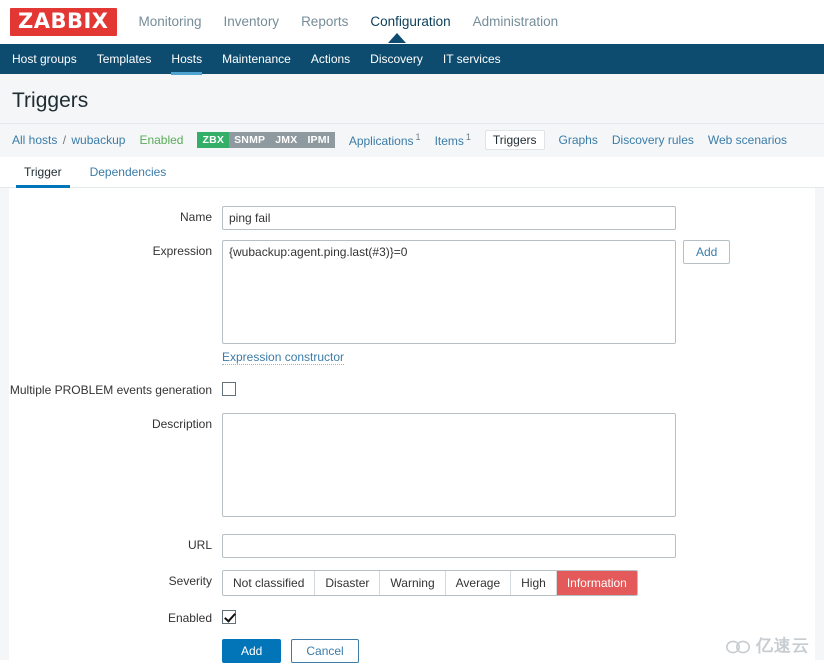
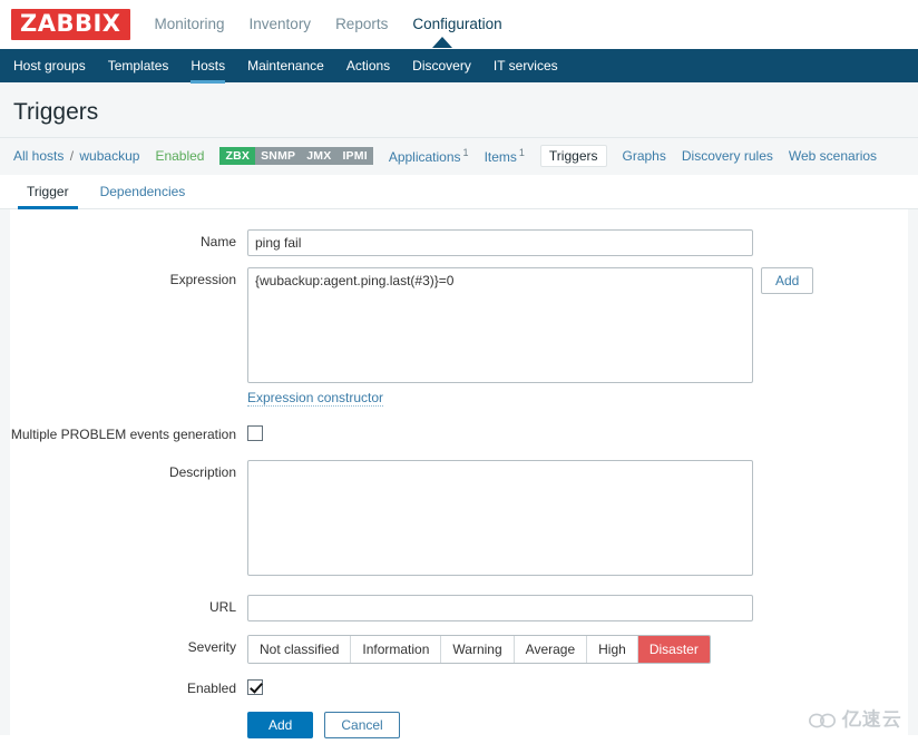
  ZABBIX
  Monitoring
  Inventory
  Reports
  Configuration
- Administration
  Host groups
  Templates
  Hosts
  Maintenance
  Actions
  Discovery
  IT services
  Triggers
  All hosts / wubackup
  Enabled
  ZBX
  SNMP
  JMX
  IPMI
  Applications 1
  Items 1
  Triggers
  Graphs
  Discovery rules
  Web scenarios
  Trigger
  Dependencies
  Name
  ping fail
  Expression
  {wubackup:agent.ping.last(#3)}=0
  Add
  Expression constructor
  Multiple PROBLEM events generation
  Description
  URL
  Severity
  Not classified
- Disaster
+ Information
  Warning
  Average
  High
- Information
+ Disaster
  Enabled
  Add
  Cancel
  亿速云
